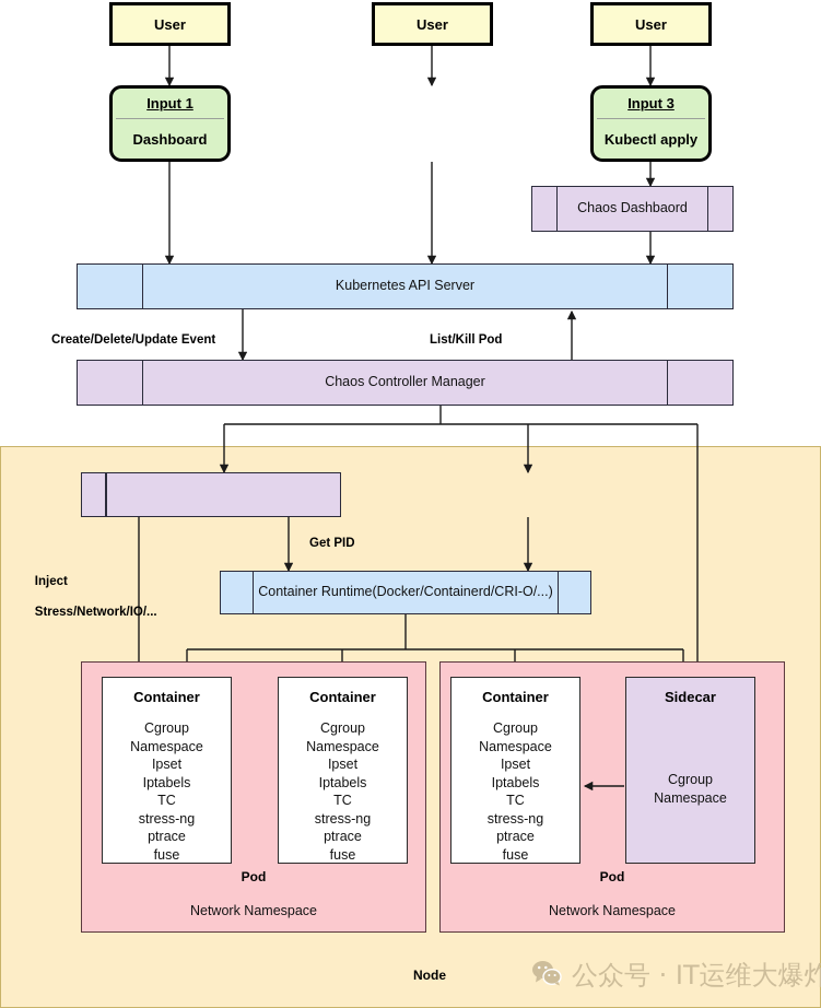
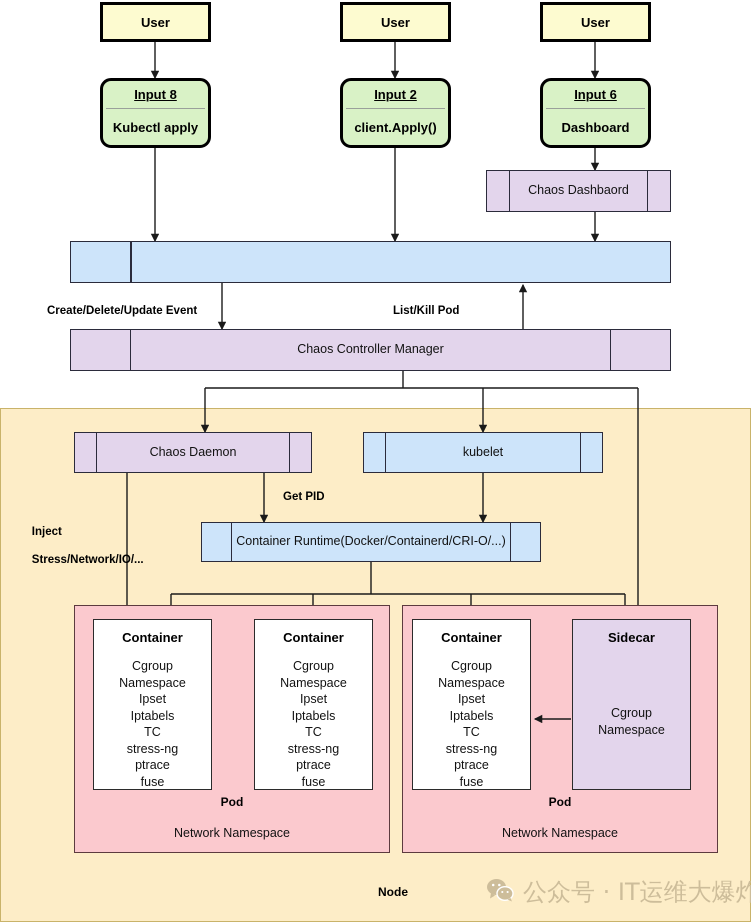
  User
  User
  User
- Input 1
+ Input 8
- Dashboard
+ Kubectl apply
+ Input 2
+ client.Apply()
- Input 3
+ Input 6
- Kubectl apply
+ Dashboard
  Chaos Dashbaord
- Kubernetes API Server
  Chaos Controller Manager
  Create/Delete/Update Event
  List/Kill Pod
+ Chaos Daemon
+ kubelet
  Container Runtime
  (Docker/Containerd/CRI-O/...)
  Get PID
  Inject
  Stress/Network/IO/...
  Pod
  Network Namespace
  Container
  Cgroup
  Namespace
  Ipset
  Iptabels
  TC
  stress-ng
  ptrace
  fuse
  Container
  Cgroup
  Namespace
  Ipset
  Iptabels
  TC
  stress-ng
  ptrace
  fuse
  Pod
  Network Namespace
  Container
  Cgroup
  Namespace
  Ipset
  Iptabels
  TC
  stress-ng
  ptrace
  fuse
  Sidecar
  Cgroup
  Namespace
  Node
  公众号 · IT运维大爆炸
